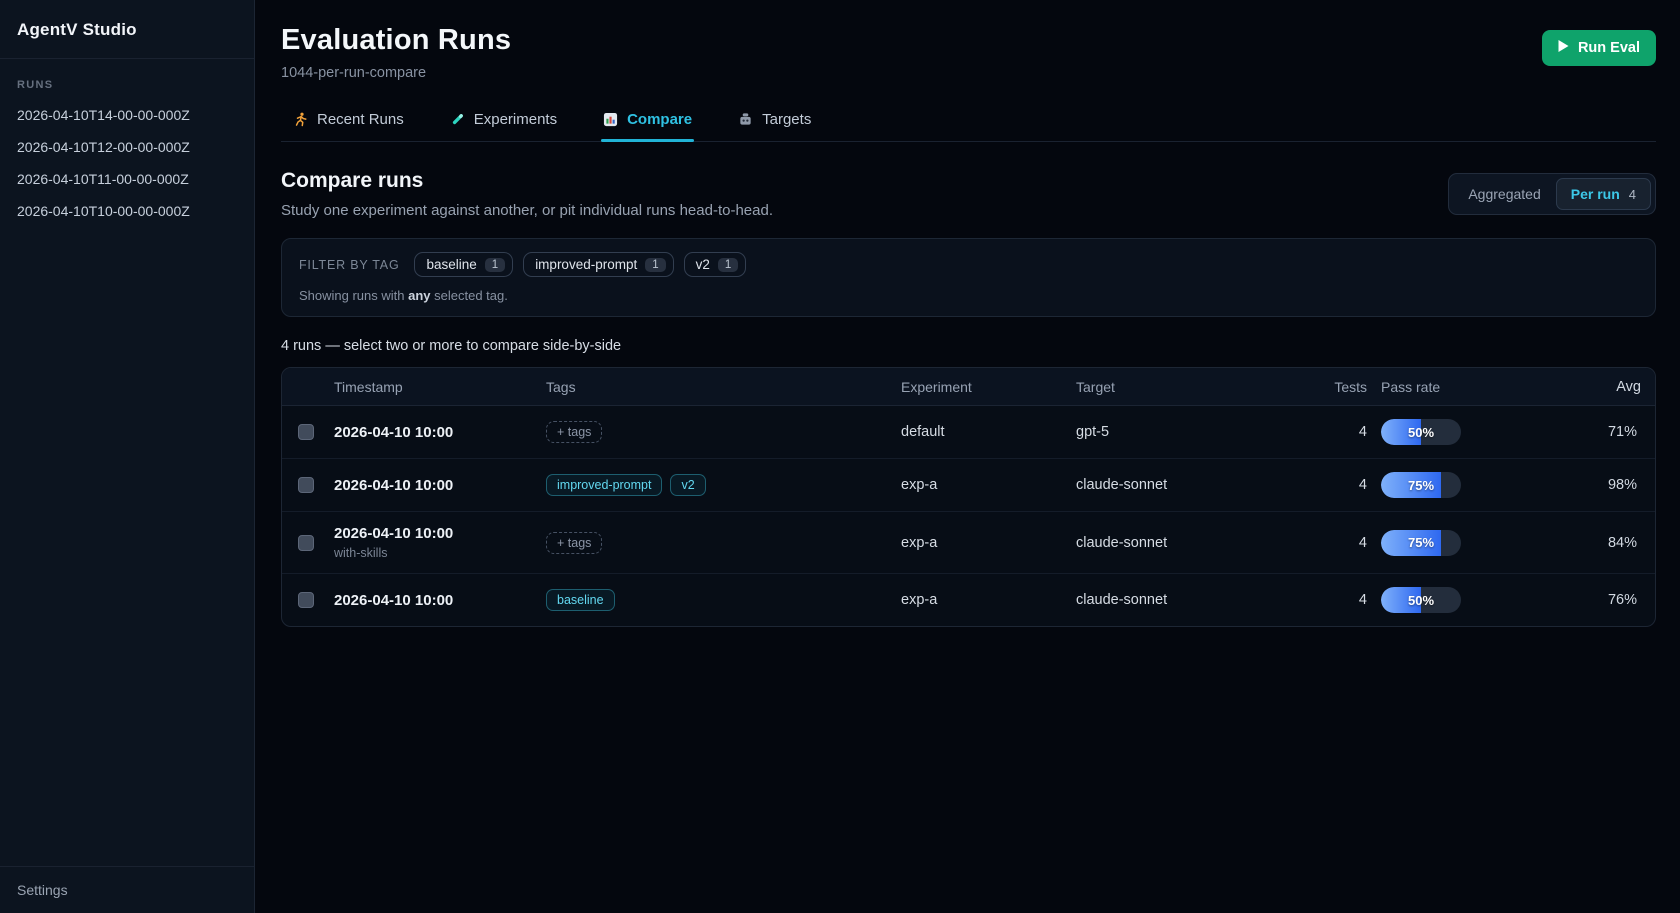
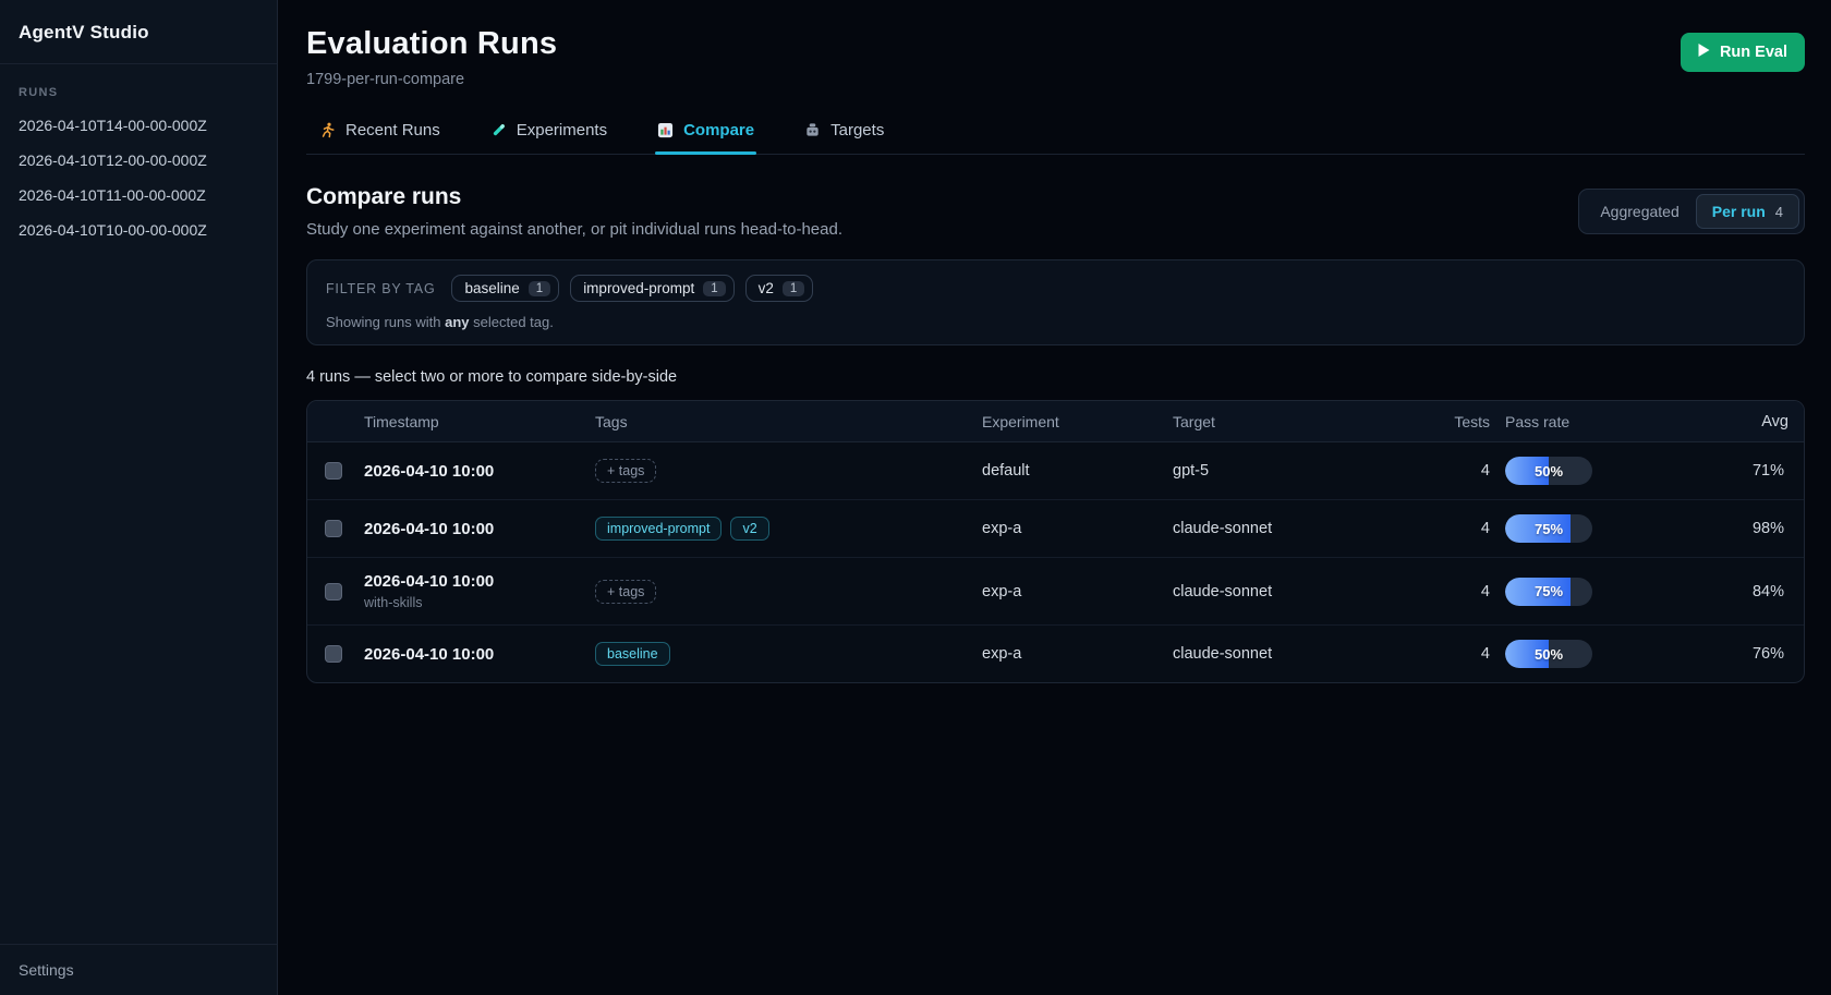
  AgentV Studio
  RUNS
  2026-04-10T14-00-00-000Z
  2026-04-10T12-00-00-000Z
  2026-04-10T11-00-00-000Z
  2026-04-10T10-00-00-000Z
  Settings
  Evaluation Runs
- 1044-per-run-compare
+ 1799-per-run-compare
  Run Eval
  Recent Runs
  Experiments
  Compare
  Targets
  Compare runs
  Study one experiment against another, or pit individual runs head-to-head.
  Aggregated
  Per run
  4
  FILTER BY TAG
  baseline
  1
  improved-prompt
  1
  v2
  1
  Showing runs with any selected tag.
  4 runs — select two or more to compare side-by-side
  Timestamp
  Tags
  Experiment
  Target
  Tests
  Pass rate
  Avg
  2026-04-10 10:00
  + tags
  default
  gpt-5
  4
  50%
  71%
  2026-04-10 10:00
  improved-prompt v2
  exp-a
  claude-sonnet
  4
  75%
  98%
  2026-04-10 10:00
  with-skills
  + tags
  exp-a
  claude-sonnet
  4
  75%
  84%
  2026-04-10 10:00
  baseline
  exp-a
  claude-sonnet
  4
  50%
  76%
